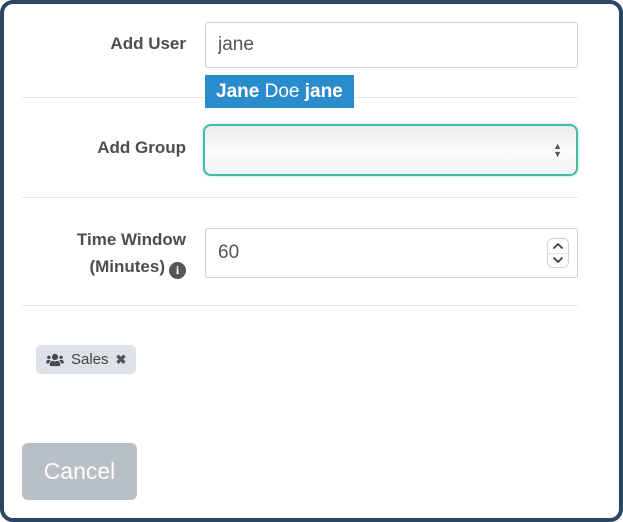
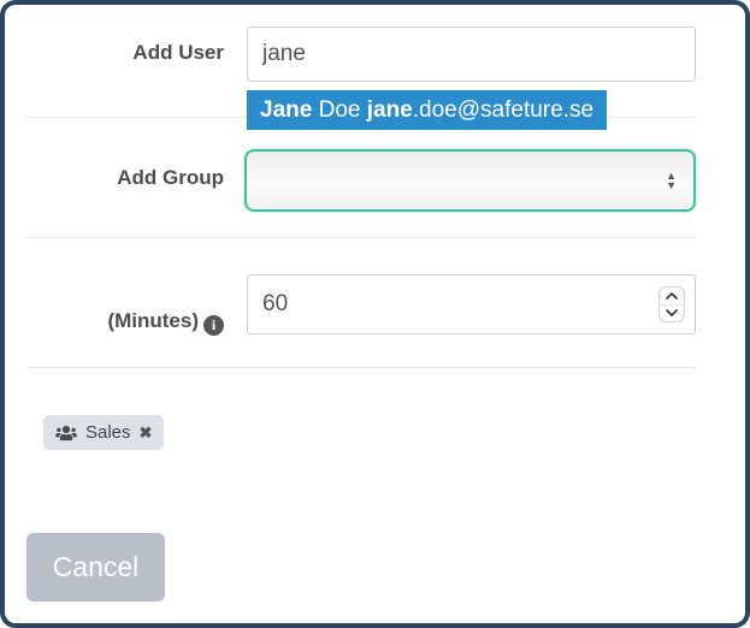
  Add User
  jane
  Jane
  Doe
  jane
+ .doe@safeture.se
  Add Group
  ▲
  ▼
- Time Window
  (Minutes) i
  60
  Sales
  ✖
  Cancel
